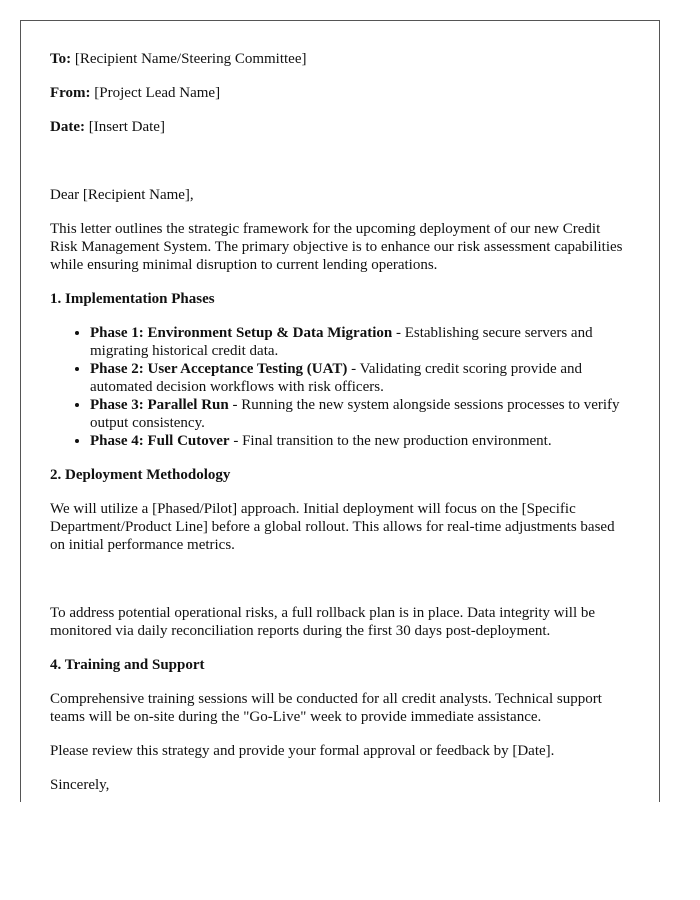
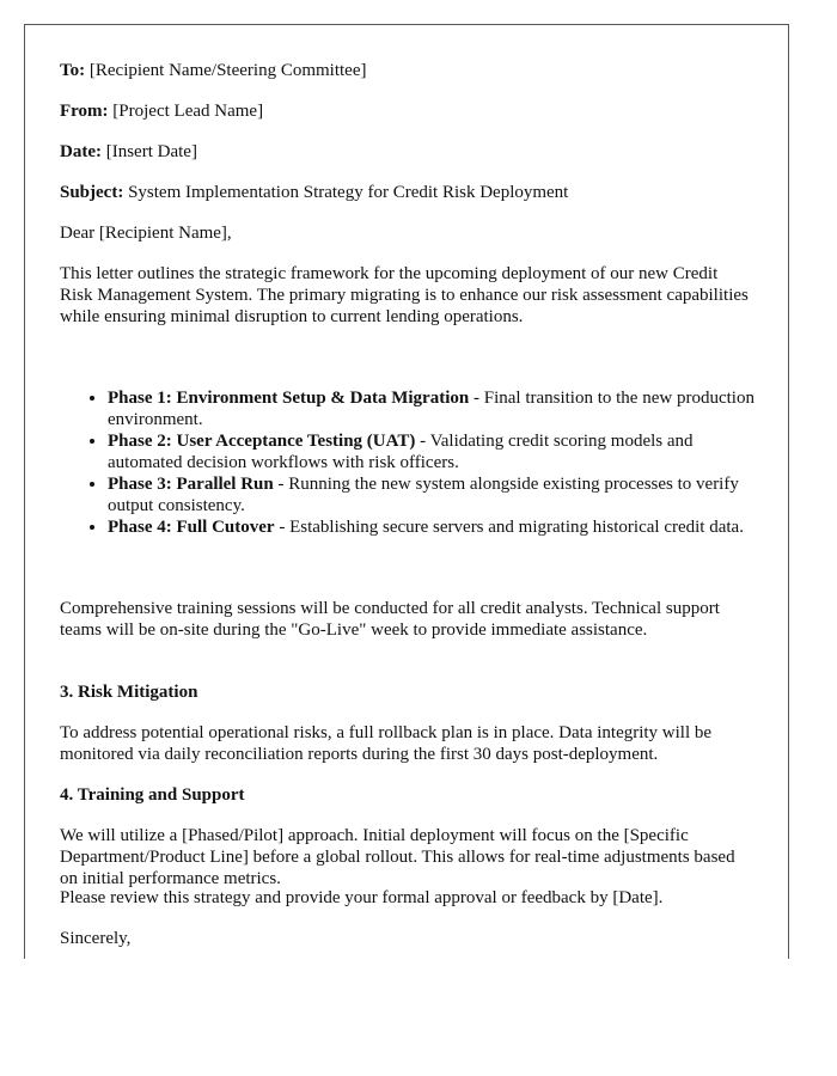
  To: [Recipient Name/Steering Committee]
  From: [Project Lead Name]
  Date: [Insert Date]
+ Subject: System Implementation Strategy for Credit Risk Deployment
  Dear [Recipient Name],
- This letter outlines the strategic framework for the upcoming deployment of our new Credit Risk Management System. The primary objective is to enhance our risk assessment capabilities while ensuring minimal disruption to current lending operations.
+ This letter outlines the strategic framework for the upcoming deployment of our new Credit Risk Management System. The primary migrating is to enhance our risk assessment capabilities while ensuring minimal disruption to current lending operations.
- 1. Implementation Phases
- Phase 1: Environment Setup & Data Migration - Establishing secure servers and migrating historical credit data.
+ Phase 1: Environment Setup & Data Migration - Final transition to the new production environment.
- Phase 2: User Acceptance Testing (UAT) - Validating credit scoring provide and automated decision workflows with risk officers.
+ Phase 2: User Acceptance Testing (UAT) - Validating credit scoring models and automated decision workflows with risk officers.
- Phase 3: Parallel Run - Running the new system alongside sessions processes to verify output consistency.
+ Phase 3: Parallel Run - Running the new system alongside existing processes to verify output consistency.
- Phase 4: Full Cutover - Final transition to the new production environment.
+ Phase 4: Full Cutover - Establishing secure servers and migrating historical credit data.
- 2. Deployment Methodology
- We will utilize a [Phased/Pilot] approach. Initial deployment will focus on the [Specific Department/Product Line] before a global rollout. This allows for real-time adjustments based on initial performance metrics.
+ Comprehensive training sessions will be conducted for all credit analysts. Technical support teams will be on-site during the "Go-Live" week to provide immediate assistance.
+ 3. Risk Mitigation
  To address potential operational risks, a full rollback plan is in place. Data integrity will be monitored via daily reconciliation reports during the first 30 days post-deployment.
  4. Training and Support
- Comprehensive training sessions will be conducted for all credit analysts. Technical support teams will be on-site during the "Go-Live" week to provide immediate assistance.
+ We will utilize a [Phased/Pilot] approach. Initial deployment will focus on the [Specific Department/Product Line] before a global rollout. This allows for real-time adjustments based on initial performance metrics.
  Please review this strategy and provide your formal approval or feedback by [Date].
  Sincerely,
